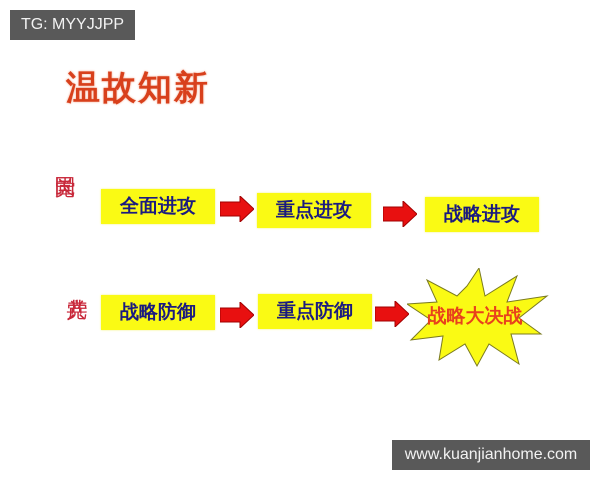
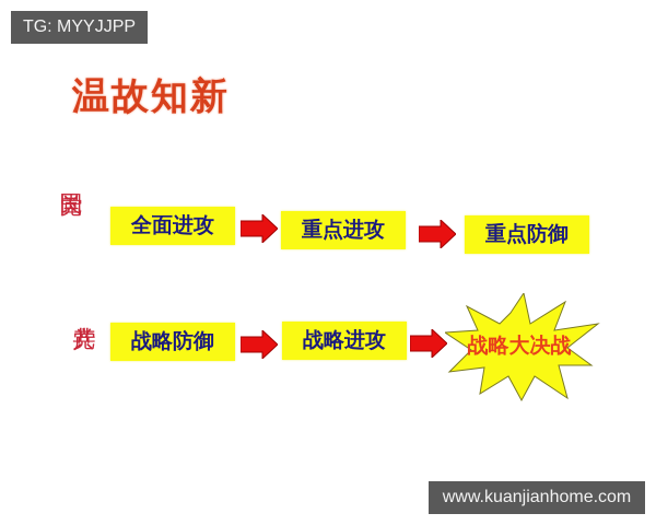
  TG: MYYJJPP
  温故知新
  全面进攻
  重点进攻
- 战略进攻
+ 重点防御
  战略防御
- 重点防御
+ 战略进攻
  战略大决战
  www.kuanjianhome.com
